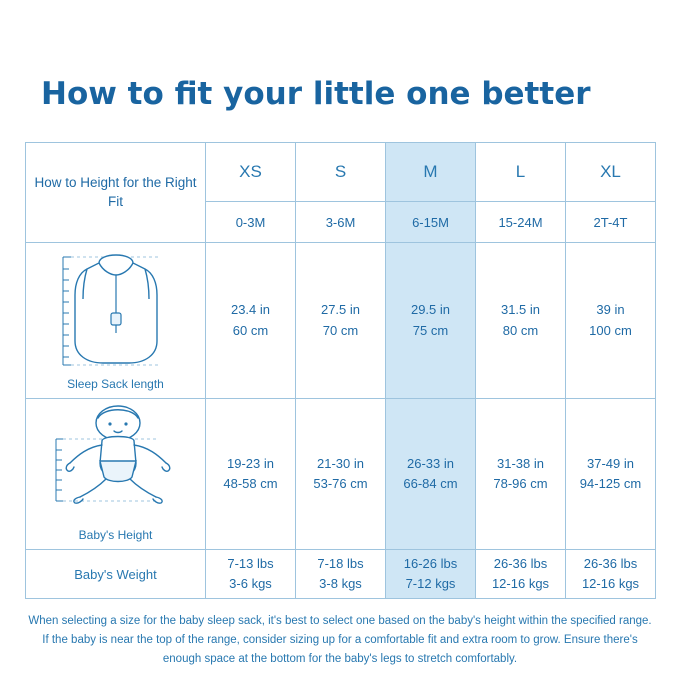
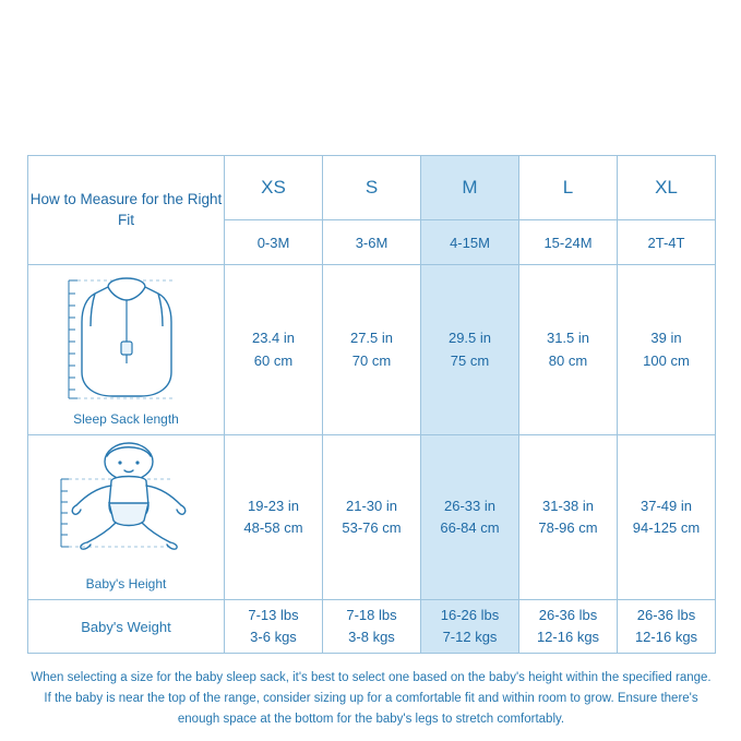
- How to fit your little one better
- How to Height for the Right Fit	XS	S	M	L	XL
+ How to Measure for the Right Fit	XS	S	M	L	XL
- 0-3M	3-6M	6-15M	15-24M	2T-4T
+ 0-3M	3-6M	4-15M	15-24M	2T-4T
  Sleep Sack length	23.4 in60 cm	27.5 in70 cm	29.5 in75 cm	31.5 in80 cm	39 in100 cm
  Baby's Height	19-23 in48-58 cm	21-30 in53-76 cm	26-33 in66-84 cm	31-38 in78-96 cm	37-49 in94-125 cm
  Baby's Weight	7-13 lbs3-6 kgs	7-18 lbs3-8 kgs	16-26 lbs7-12 kgs	26-36 lbs12-16 kgs	26-36 lbs12-16 kgs
- When selecting a size for the baby sleep sack, it's best to select one based on the baby's height within the specified range. If the baby is near the top of the range, consider sizing up for a comfortable fit and extra room to grow. Ensure there's enough space at the bottom for the baby's legs to stretch comfortably.
+ When selecting a size for the baby sleep sack, it's best to select one based on the baby's height within the specified range. If the baby is near the top of the range, consider sizing up for a comfortable fit and within room to grow. Ensure there's enough space at the bottom for the baby's legs to stretch comfortably.
